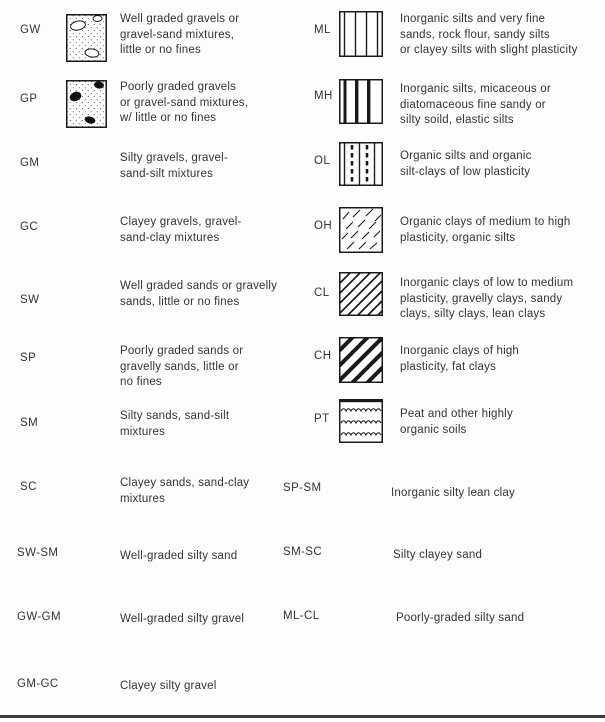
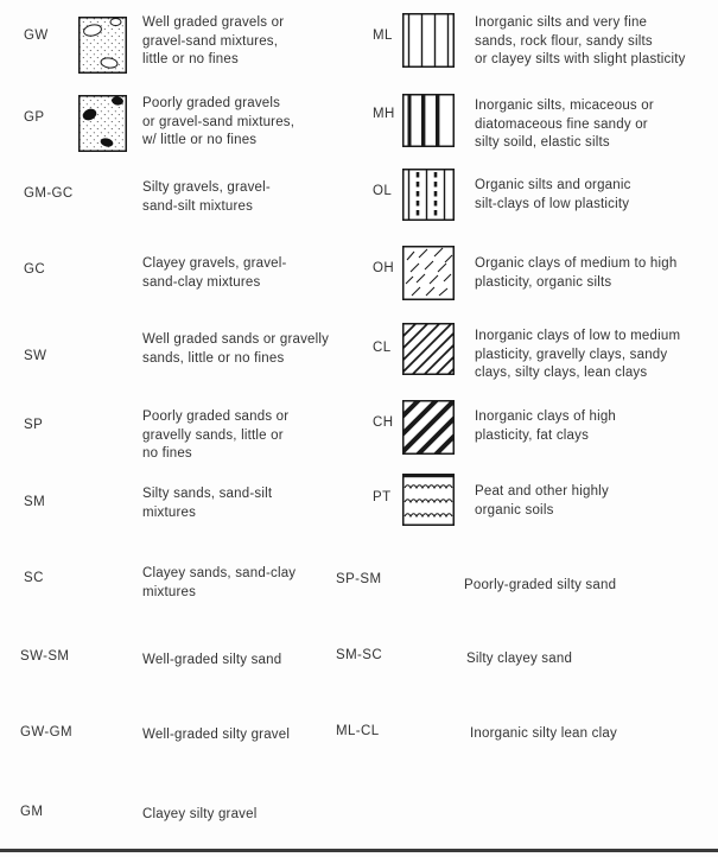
  GW
  Well graded gravels or
  gravel-sand mixtures,
  little or no fines
  GP
  Poorly graded gravels
  or gravel-sand mixtures,
  w/ little or no fines
- GM
+ GM-GC
  Silty gravels, gravel-
  sand-silt mixtures
  GC
  Clayey gravels, gravel-
  sand-clay mixtures
  SW
  Well graded sands or gravelly
  sands, little or no fines
  SP
  Poorly graded sands or
  gravelly sands, little or
  no fines
  SM
  Silty sands, sand-silt
  mixtures
  SC
  Clayey sands, sand-clay
  mixtures
  SW-SM
  Well-graded silty sand
  GW-GM
  Well-graded silty gravel
- GM-GC
+ GM
  Clayey silty gravel
  ML
  Inorganic silts and very fine
  sands, rock flour, sandy silts
  or clayey silts with slight plasticity
  MH
  Inorganic silts, micaceous or
  diatomaceous fine sandy or
  silty soild, elastic silts
  OL
  Organic silts and organic
  silt-clays of low plasticity
  OH
  Organic clays of medium to high
  plasticity, organic silts
  CL
  Inorganic clays of low to medium
  plasticity, gravelly clays, sandy
  clays, silty clays, lean clays
  CH
  Inorganic clays of high
  plasticity, fat clays
  PT
  Peat and other highly
  organic soils
  SP-SM
- Inorganic silty lean clay
+ Poorly-graded silty sand
  SM-SC
  Silty clayey sand
  ML-CL
- Poorly-graded silty sand
+ Inorganic silty lean clay
